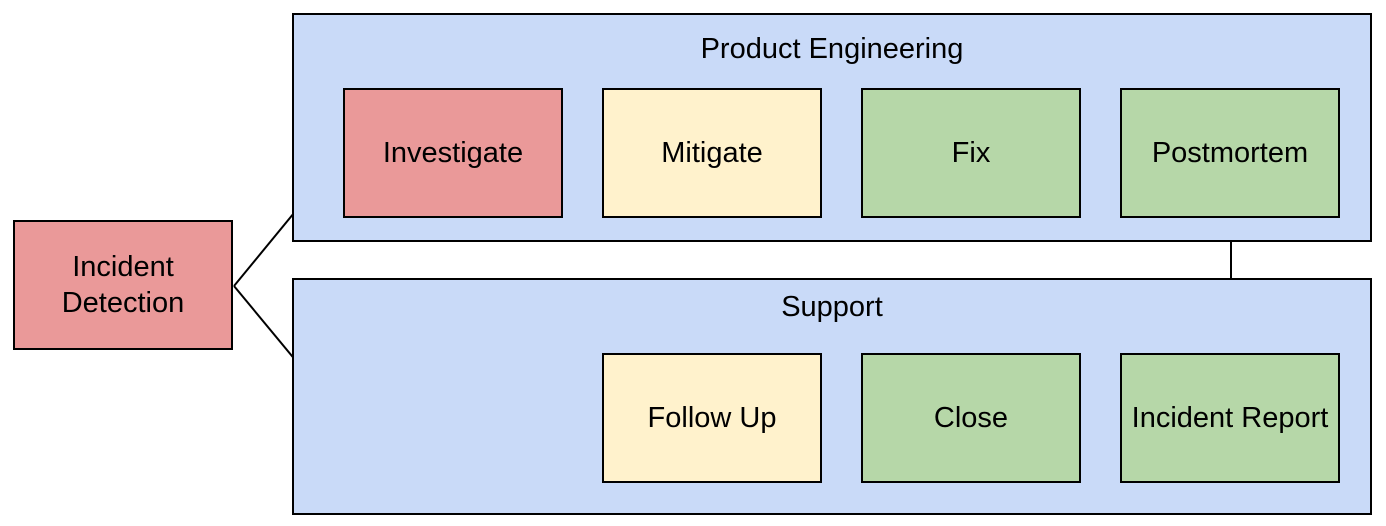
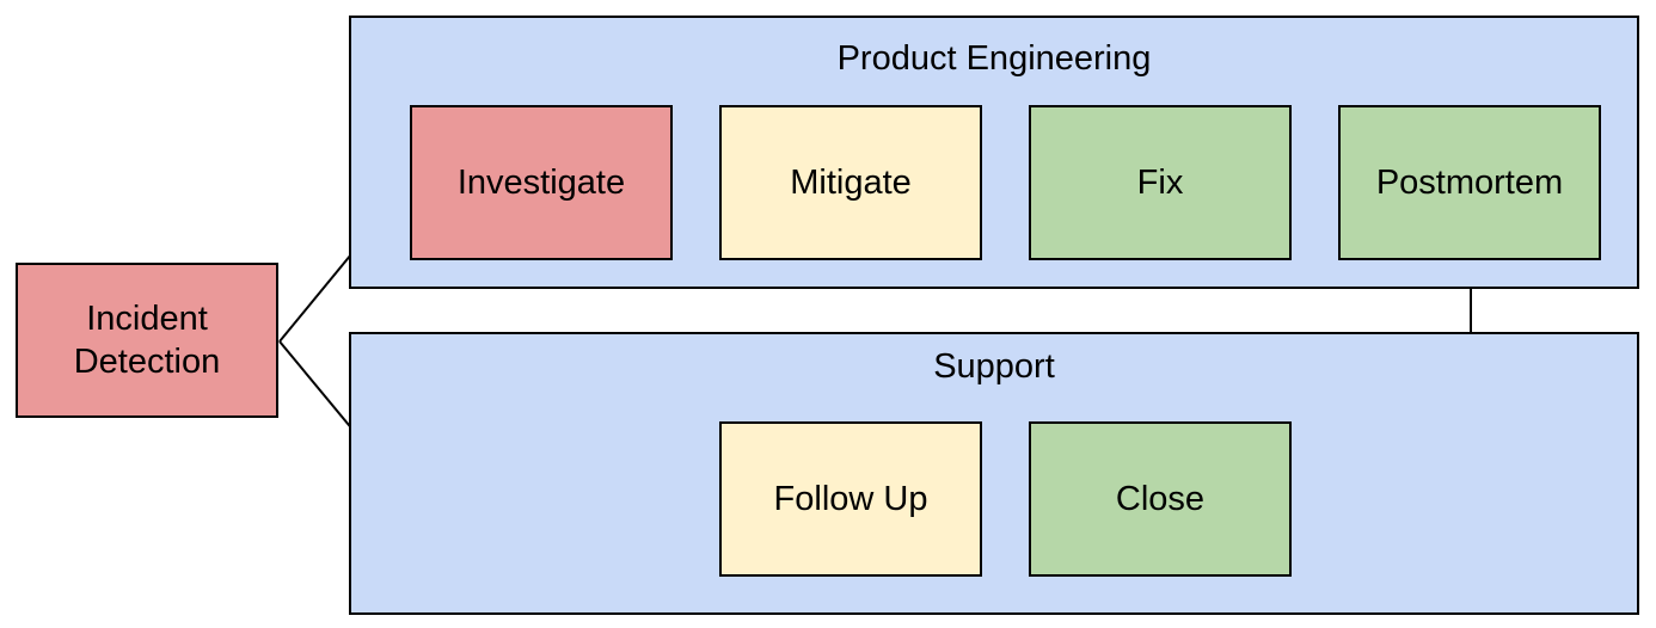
  Incident Detection
  Product Engineering
  Investigate
  Mitigate
  Fix
  Postmortem
  Support
  Follow Up
  Close
- Incident Report
